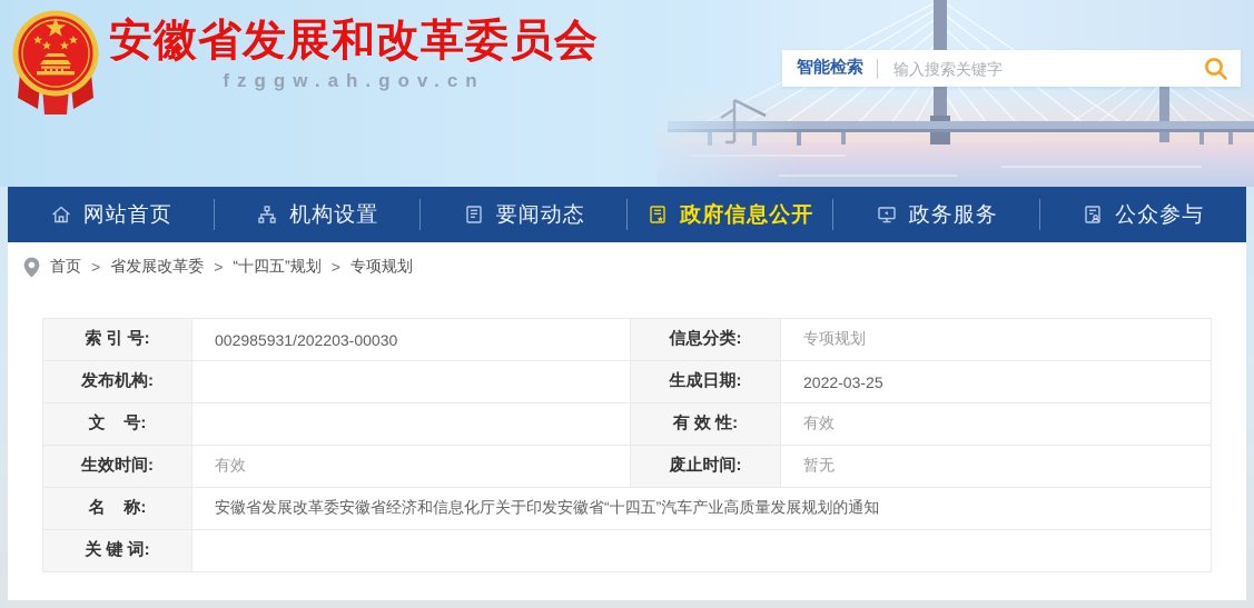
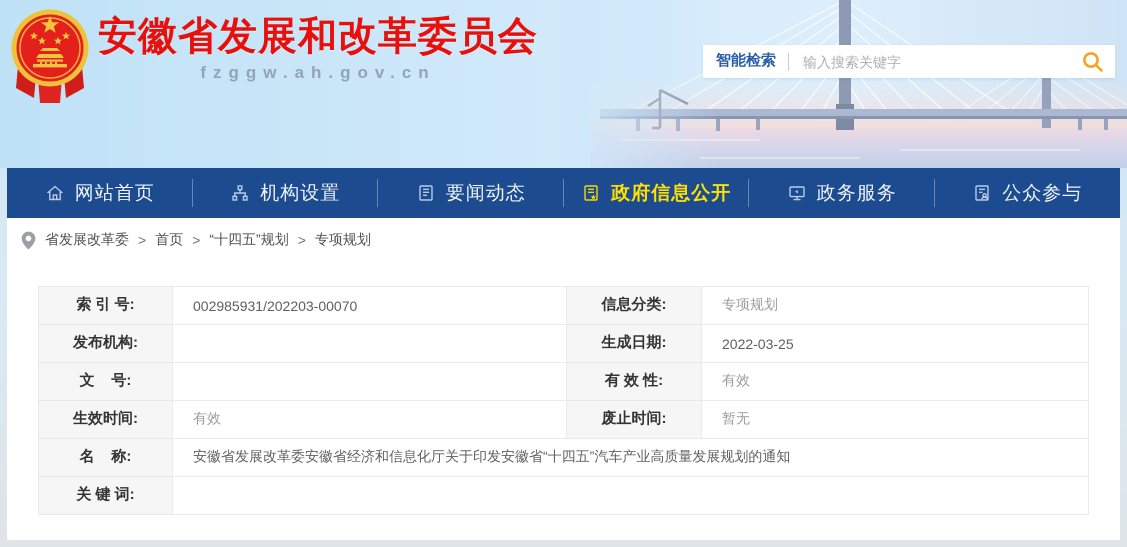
  安徽省发展和改革委员会
  fzggw.ah.gov.cn
  智能检索
  输入搜索关键字
  网站首页
  机构设置
  要闻动态
  政府信息公开
  政务服务
  公众参与
- 首页
+ 省发展改革委
  >
- 省发展改革委
+ 首页
  >
  “十四五”规划
  >
  专项规划
- 索 引 号:	002985931/202203-00030	信息分类:	专项规划
+ 索 引 号:	002985931/202203-00070	信息分类:	专项规划
  发布机构:		生成日期:	2022-03-25
  文 号:		有 效 性:	有效
  生效时间:	有效	废止时间:	暂无
  名 称:	安徽省发展改革委安徽省经济和信息化厅关于印发安徽省“十四五”汽车产业高质量发展规划的通知
  关 键 词:
